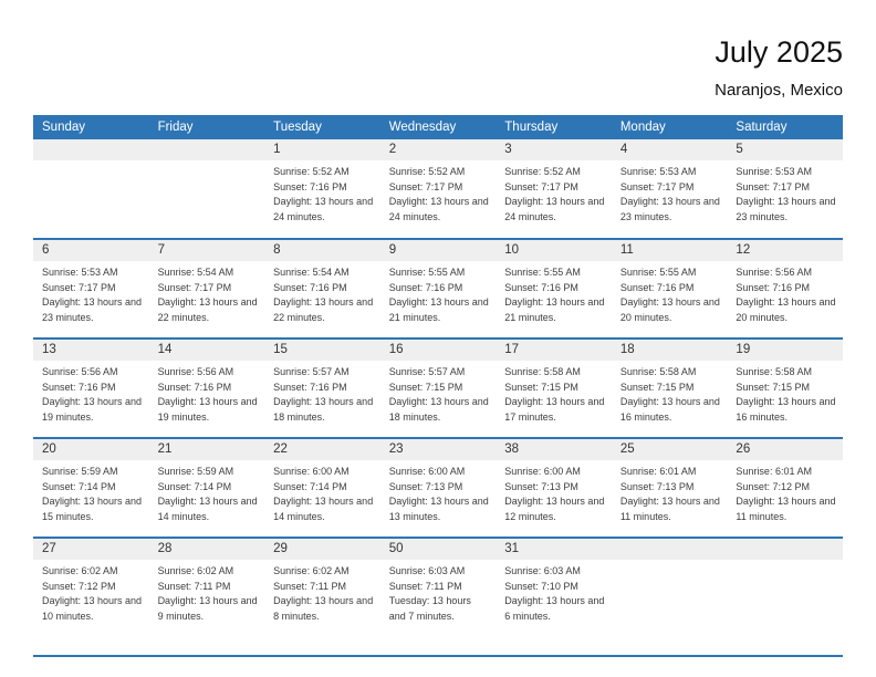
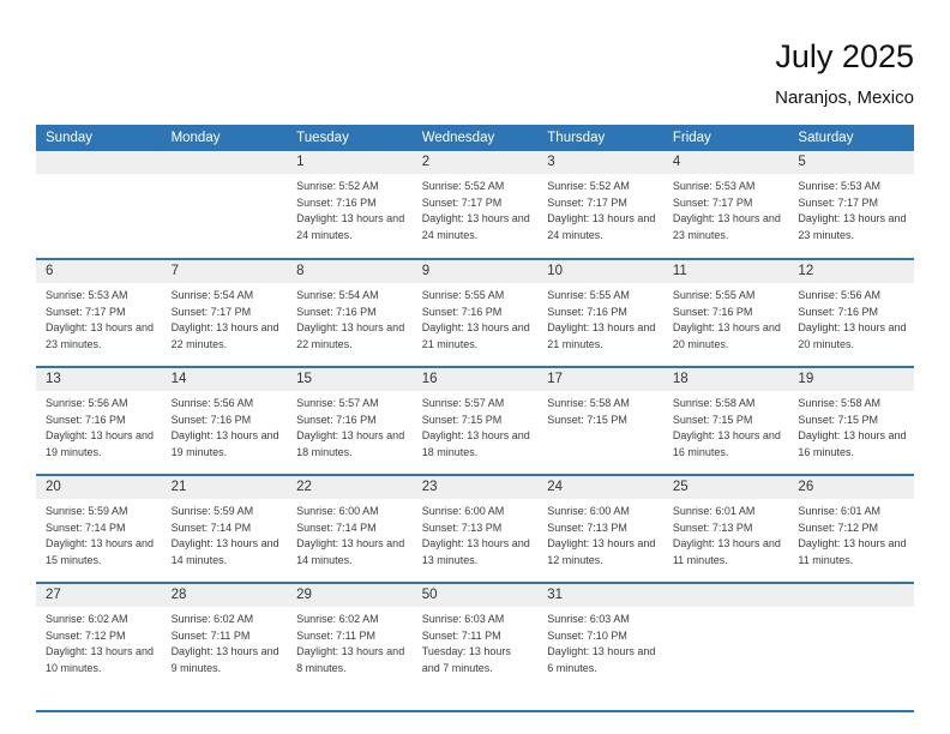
  July 2025
  Naranjos, Mexico
  Sunday
- Friday
+ Monday
  Tuesday
  Wednesday
  Thursday
- Monday
+ Friday
  Saturday
  1
  Sunrise: 5:52 AM
  Sunset: 7:16 PM
  Daylight: 13 hours and 24 minutes.
  2
  Sunrise: 5:52 AM
  Sunset: 7:17 PM
  Daylight: 13 hours and 24 minutes.
  3
  Sunrise: 5:52 AM
  Sunset: 7:17 PM
  Daylight: 13 hours and 24 minutes.
  4
  Sunrise: 5:53 AM
  Sunset: 7:17 PM
  Daylight: 13 hours and 23 minutes.
  5
  Sunrise: 5:53 AM
  Sunset: 7:17 PM
  Daylight: 13 hours and 23 minutes.
  6
  Sunrise: 5:53 AM
  Sunset: 7:17 PM
  Daylight: 13 hours and 23 minutes.
  7
  Sunrise: 5:54 AM
  Sunset: 7:17 PM
  Daylight: 13 hours and 22 minutes.
  8
  Sunrise: 5:54 AM
  Sunset: 7:16 PM
  Daylight: 13 hours and 22 minutes.
  9
  Sunrise: 5:55 AM
  Sunset: 7:16 PM
  Daylight: 13 hours and 21 minutes.
  10
  Sunrise: 5:55 AM
  Sunset: 7:16 PM
  Daylight: 13 hours and 21 minutes.
  11
  Sunrise: 5:55 AM
  Sunset: 7:16 PM
  Daylight: 13 hours and 20 minutes.
  12
  Sunrise: 5:56 AM
  Sunset: 7:16 PM
  Daylight: 13 hours and 20 minutes.
  13
  Sunrise: 5:56 AM
  Sunset: 7:16 PM
  Daylight: 13 hours and 19 minutes.
  14
  Sunrise: 5:56 AM
  Sunset: 7:16 PM
  Daylight: 13 hours and 19 minutes.
  15
  Sunrise: 5:57 AM
  Sunset: 7:16 PM
  Daylight: 13 hours and 18 minutes.
  16
  Sunrise: 5:57 AM
  Sunset: 7:15 PM
  Daylight: 13 hours and 18 minutes.
  17
  Sunrise: 5:58 AM
  Sunset: 7:15 PM
- Daylight: 13 hours and 17 minutes.
  18
  Sunrise: 5:58 AM
  Sunset: 7:15 PM
  Daylight: 13 hours and 16 minutes.
  19
  Sunrise: 5:58 AM
  Sunset: 7:15 PM
  Daylight: 13 hours and 16 minutes.
  20
  Sunrise: 5:59 AM
  Sunset: 7:14 PM
  Daylight: 13 hours and 15 minutes.
  21
  Sunrise: 5:59 AM
  Sunset: 7:14 PM
  Daylight: 13 hours and 14 minutes.
  22
  Sunrise: 6:00 AM
  Sunset: 7:14 PM
  Daylight: 13 hours and 14 minutes.
  23
  Sunrise: 6:00 AM
  Sunset: 7:13 PM
  Daylight: 13 hours and 13 minutes.
- 38
+ 24
  Sunrise: 6:00 AM
  Sunset: 7:13 PM
  Daylight: 13 hours and 12 minutes.
  25
  Sunrise: 6:01 AM
  Sunset: 7:13 PM
  Daylight: 13 hours and 11 minutes.
  26
  Sunrise: 6:01 AM
  Sunset: 7:12 PM
  Daylight: 13 hours and 11 minutes.
  27
  Sunrise: 6:02 AM
  Sunset: 7:12 PM
  Daylight: 13 hours and 10 minutes.
  28
  Sunrise: 6:02 AM
  Sunset: 7:11 PM
  Daylight: 13 hours and 9 minutes.
  29
  Sunrise: 6:02 AM
  Sunset: 7:11 PM
  Daylight: 13 hours and 8 minutes.
  50
  Sunrise: 6:03 AM
  Sunset: 7:11 PM
  Tuesday: 13 hours and 7 minutes.
  31
  Sunrise: 6:03 AM
  Sunset: 7:10 PM
  Daylight: 13 hours and 6 minutes.
